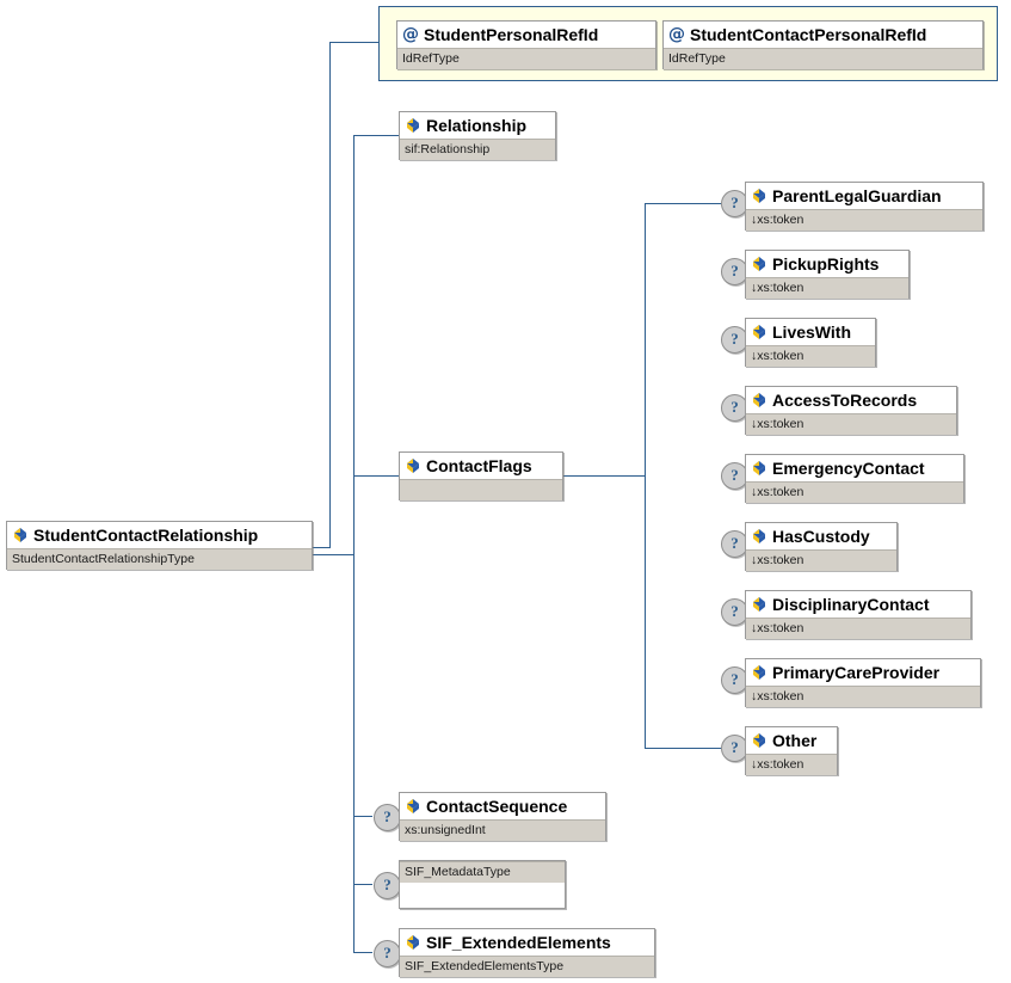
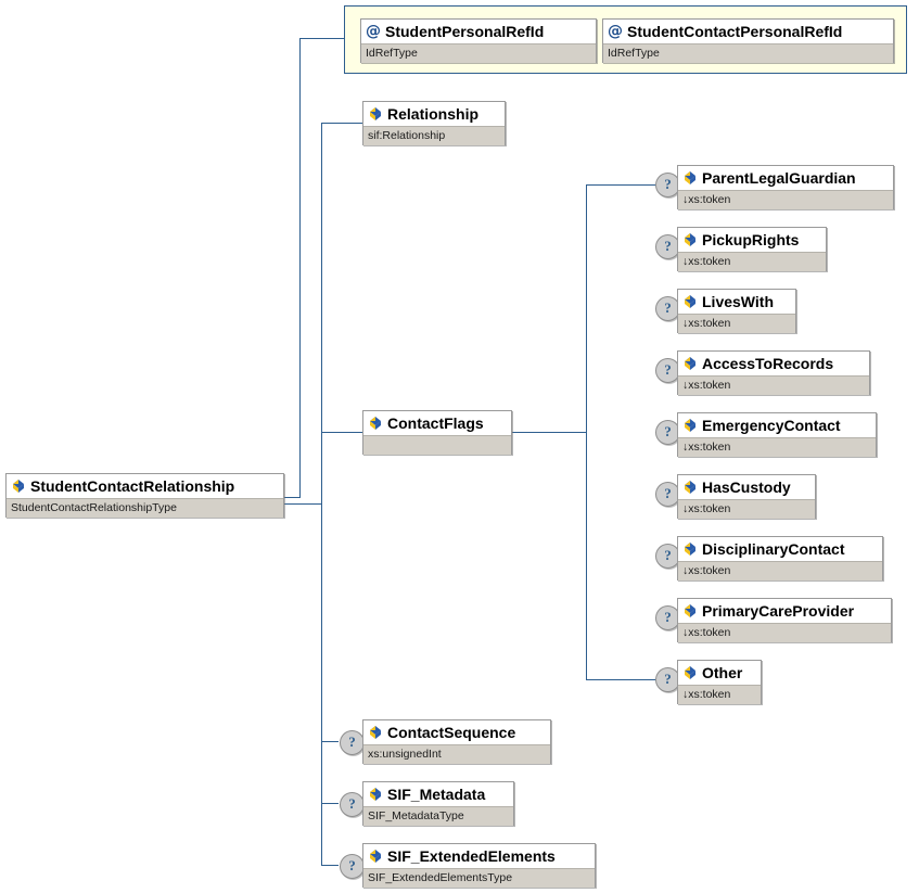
  @
  StudentPersonalRefId
  IdRefType
  @
  StudentContactPersonalRefId
  IdRefType
  StudentContactRelationship
  StudentContactRelationshipType
  Relationship
  sif:Relationship
  ContactFlags
  ?
  ParentLegalGuardian
  ↓xs:token
  ?
  PickupRights
  ↓xs:token
  ?
  LivesWith
  ↓xs:token
  ?
  AccessToRecords
  ↓xs:token
  ?
  EmergencyContact
  ↓xs:token
  ?
  HasCustody
  ↓xs:token
  ?
  DisciplinaryContact
  ↓xs:token
  ?
  PrimaryCareProvider
  ↓xs:token
  ?
  Other
  ↓xs:token
  ?
  ContactSequence
  xs:unsignedInt
  ?
+ SIF_Metadata
  SIF_MetadataType
  ?
  SIF_ExtendedElements
  SIF_ExtendedElementsType
